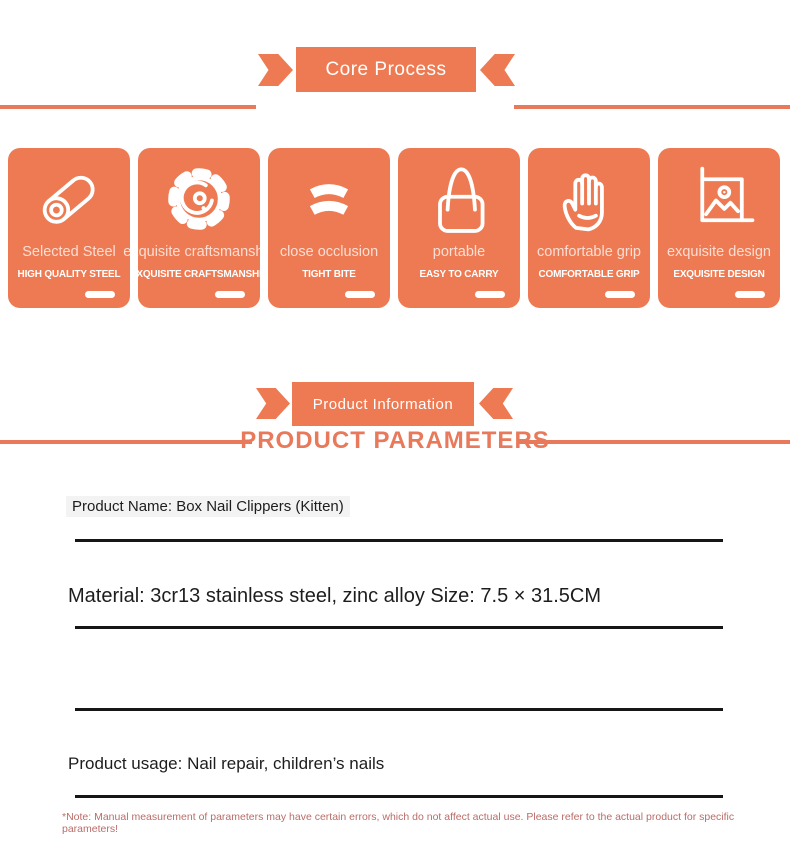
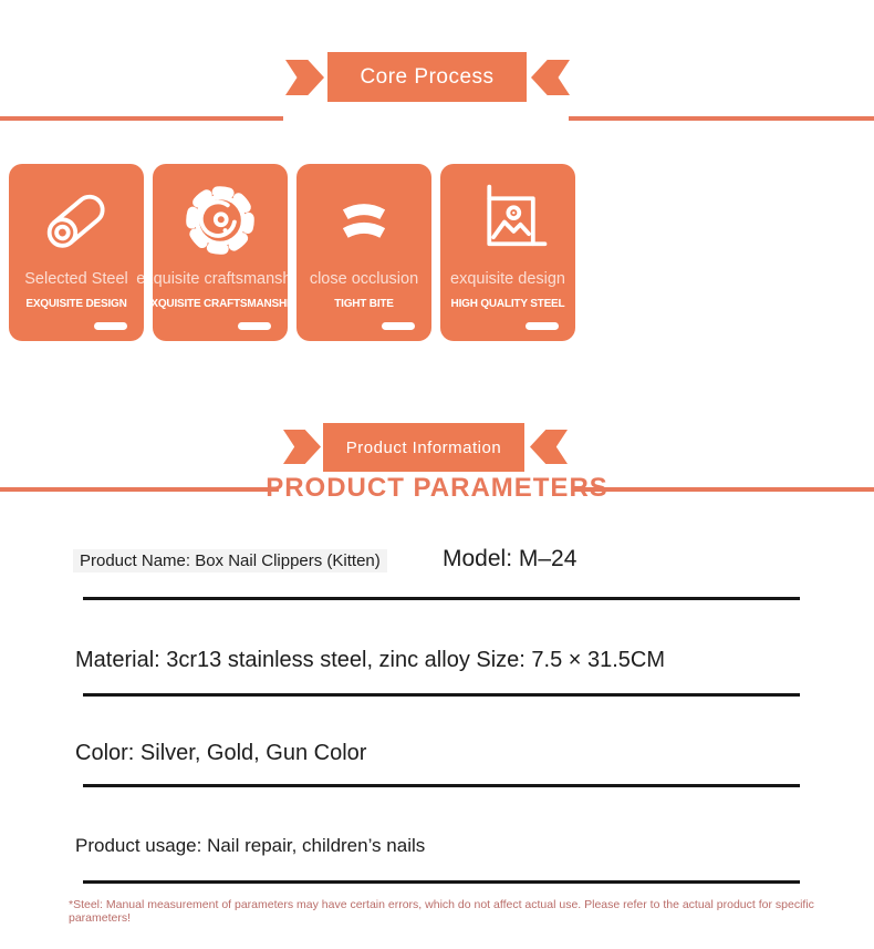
  Core Process
  Selected Steel
- HIGH QUALITY STEEL
+ EXQUISITE DESIGN
  exquisite craftsmanshi
  EXQUISITE CRAFTSMANSHIP
  close occlusion
  TIGHT BITE
- portable
- EASY TO CARRY
- comfortable grip
- COMFORTABLE GRIP
  exquisite design
- EXQUISITE DESIGN
+ HIGH QUALITY STEEL
  Product Information
  RODUCT PARAMETE
  Product Name: Box Nail Clippers (Kitten)
+ Model: M–24
  Material: 3cr13 stainless steel, zinc alloy Size: 7.5 × 31.5CM
+ Color: Silver, Gold, Gun Color
  Product usage: Nail repair, children’s nails
- *Note: Manual measurement of parameters may have certain errors, which do not affect actual use. Please refer to the actual product for specific parameters!
+ *Steel: Manual measurement of parameters may have certain errors, which do not affect actual use. Please refer to the actual product for specific parameters!
